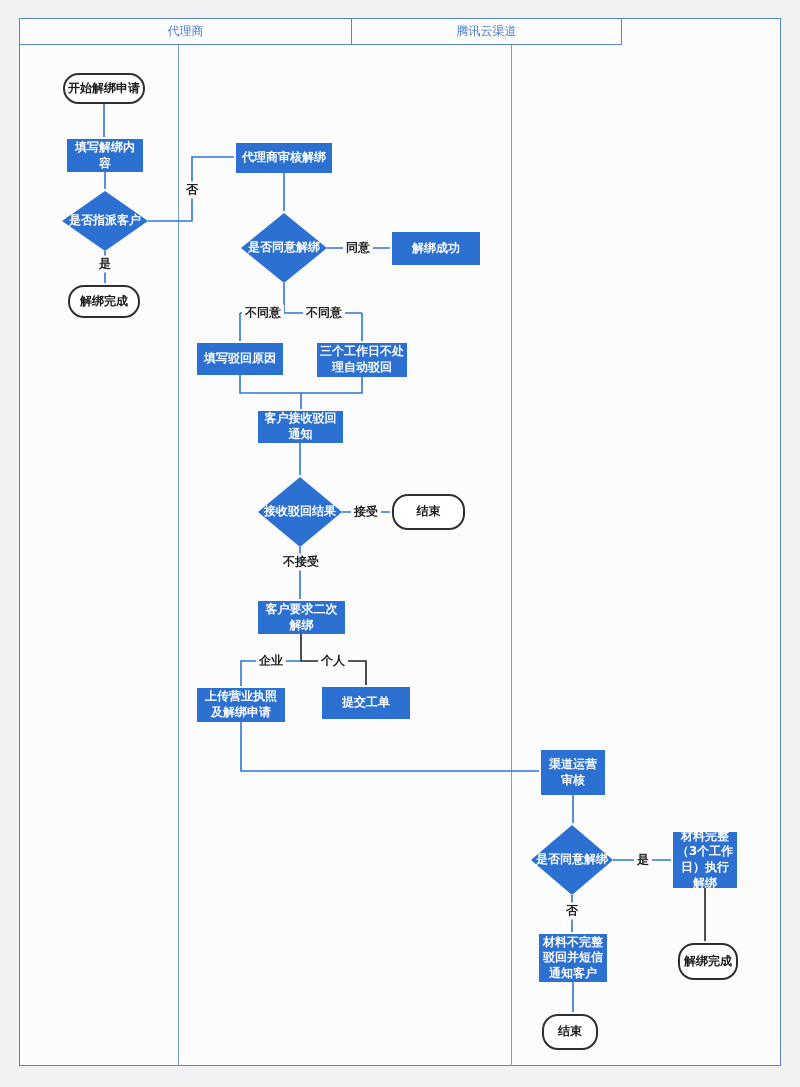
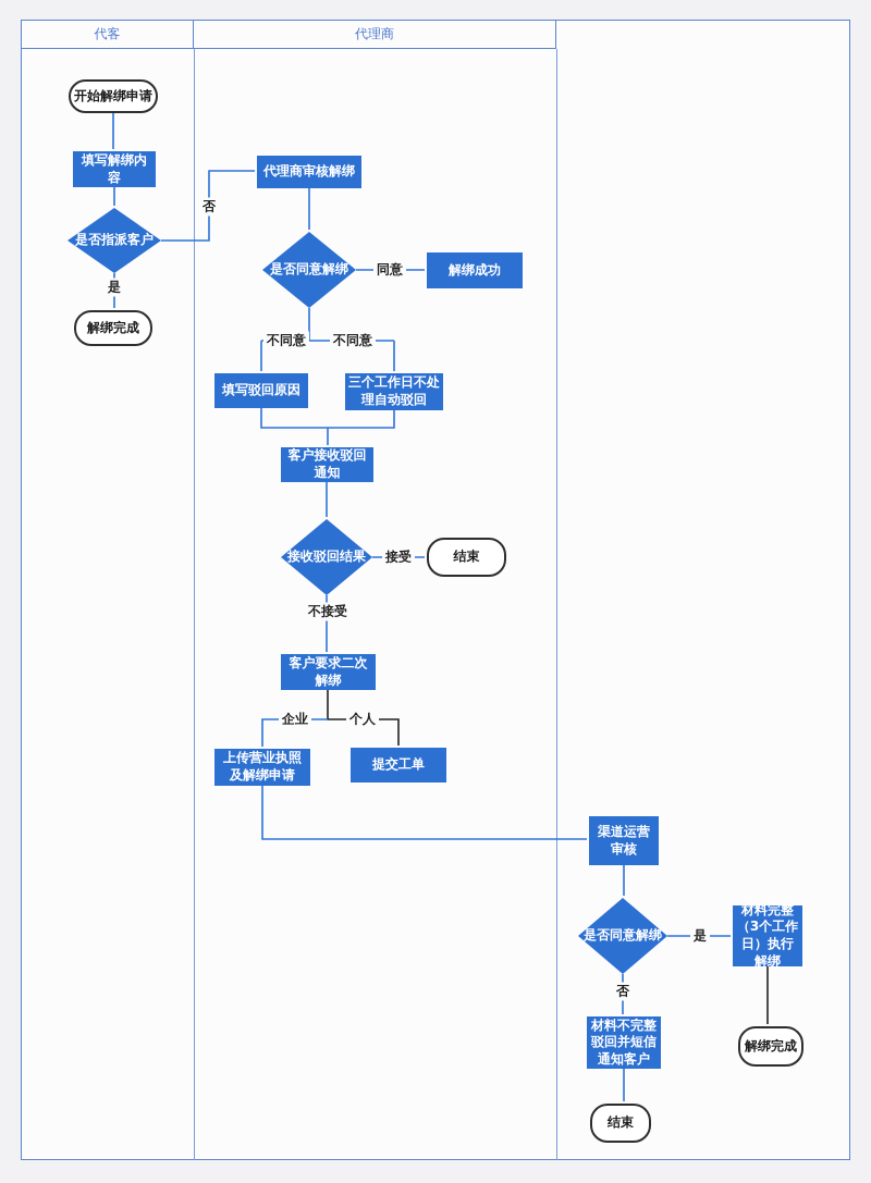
+ 代客
  代理商
- 腾讯云渠道
  开始解绑申请
  填写解绑内
  容
  是否指派客户
  解绑完成
  代理商审核解绑
  是否同意解绑
  解绑成功
  填写驳回原因
  三个工作日不处
  理自动驳回
  客户接收驳回
  通知
  接收驳回结果
  结束
  客户要求二次
  解绑
  上传营业执照
  及解绑申请
  提交工单
  渠道运营
  审核
  是否同意解绑
  材料完整
  （3个工作
  日）执行
  解绑
  材料不完整
  驳回并短信
  通知客户
  结束
  解绑完成
  否
  是
  同意
  不同意
  不同意
  接受
  不接受
  企业
  个人
  是
  否
